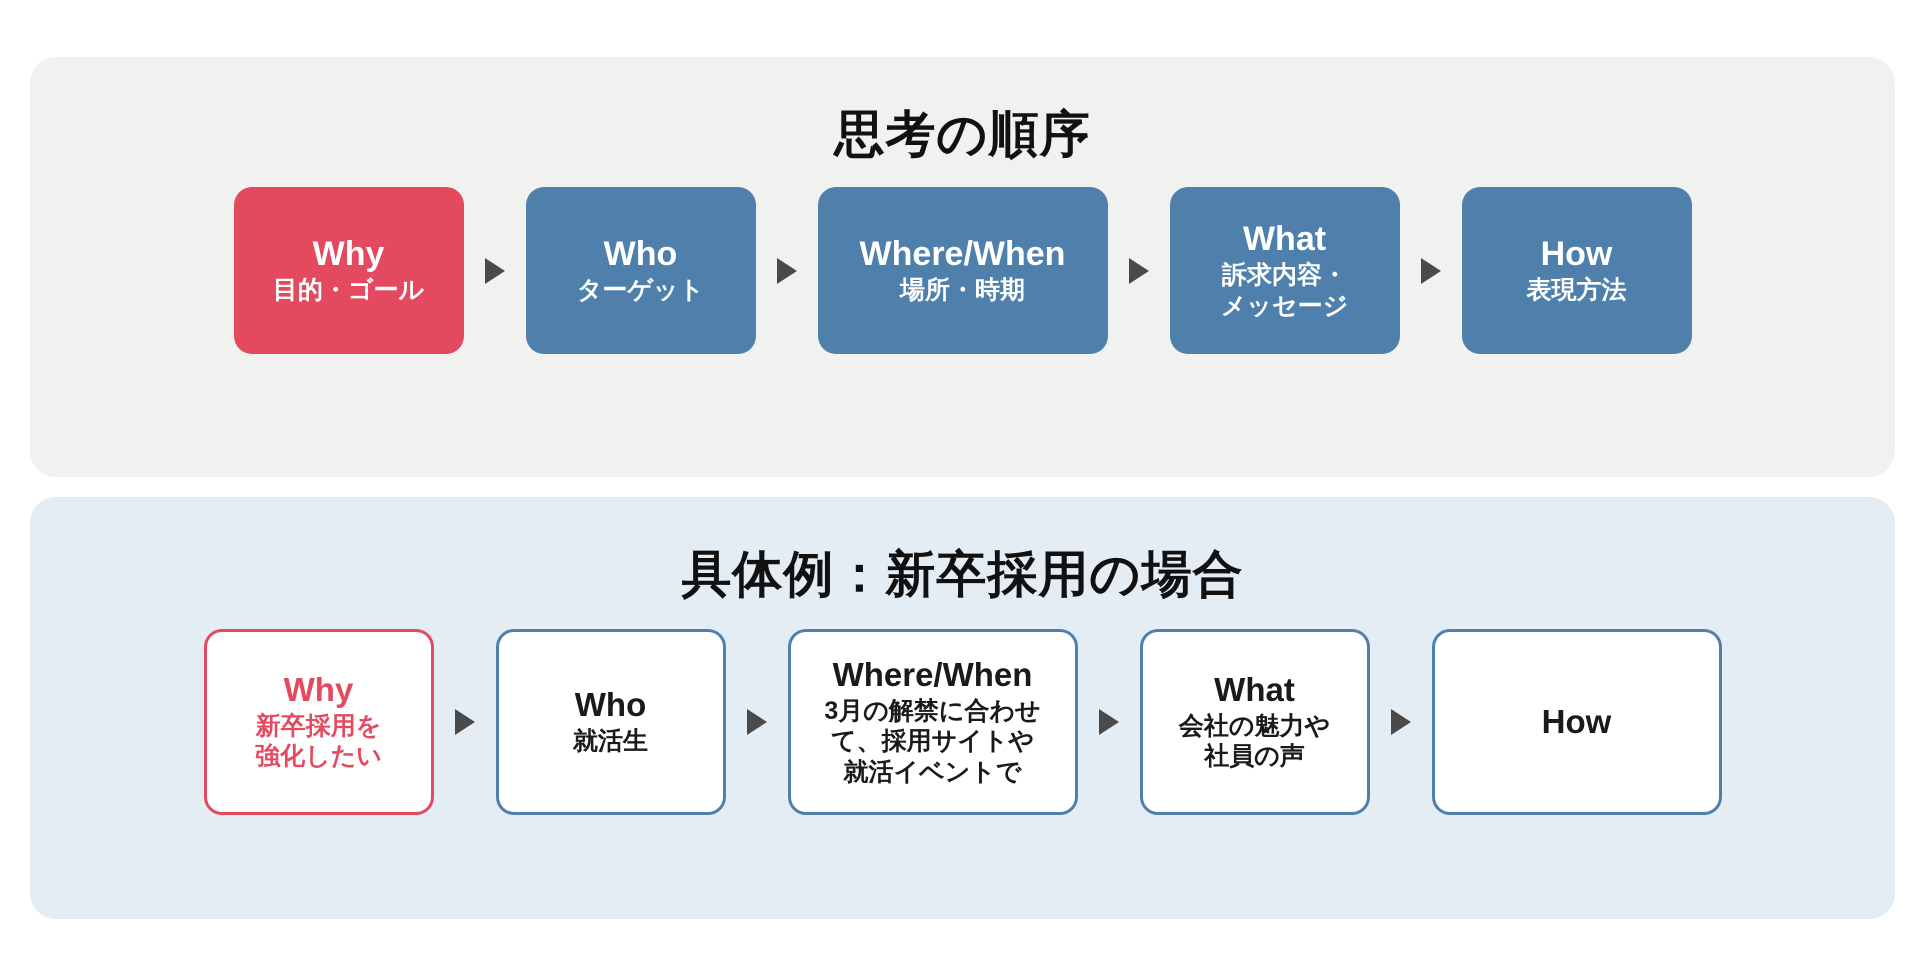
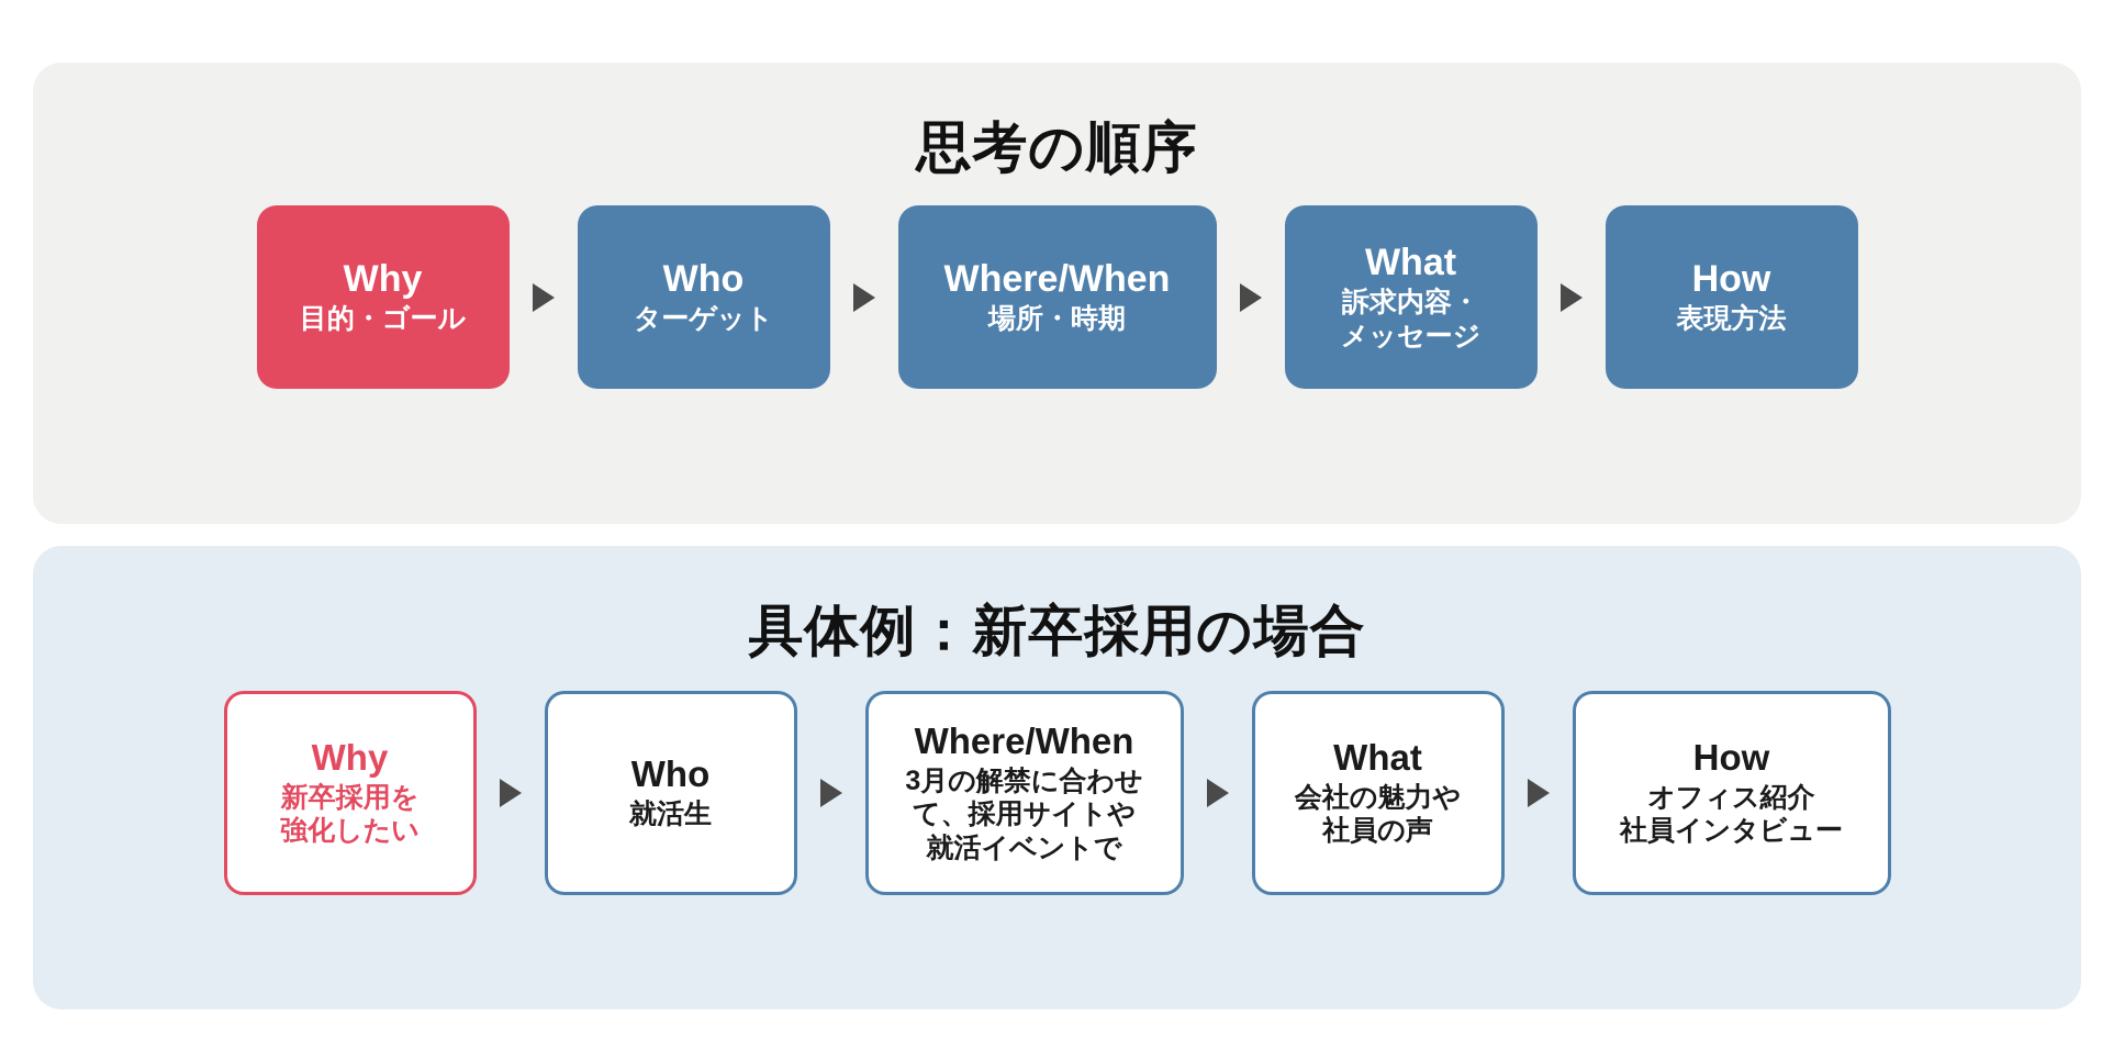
  思考の順序
  Why
  目的・ゴール
  Who
  ターゲット
  Where/When
  場所・時期
  What
  訴求内容・
  メッセージ
  How
  表現方法
  具体例：新卒採用の場合
  Why
  新卒採用を
  強化したい
  Who
  就活生
  Where/When
  3月の解禁に合わせ
  て、採用サイトや
  就活イベントで
  What
  会社の魅力や
  社員の声
  How
+ オフィス紹介
+ 社員インタビュー
